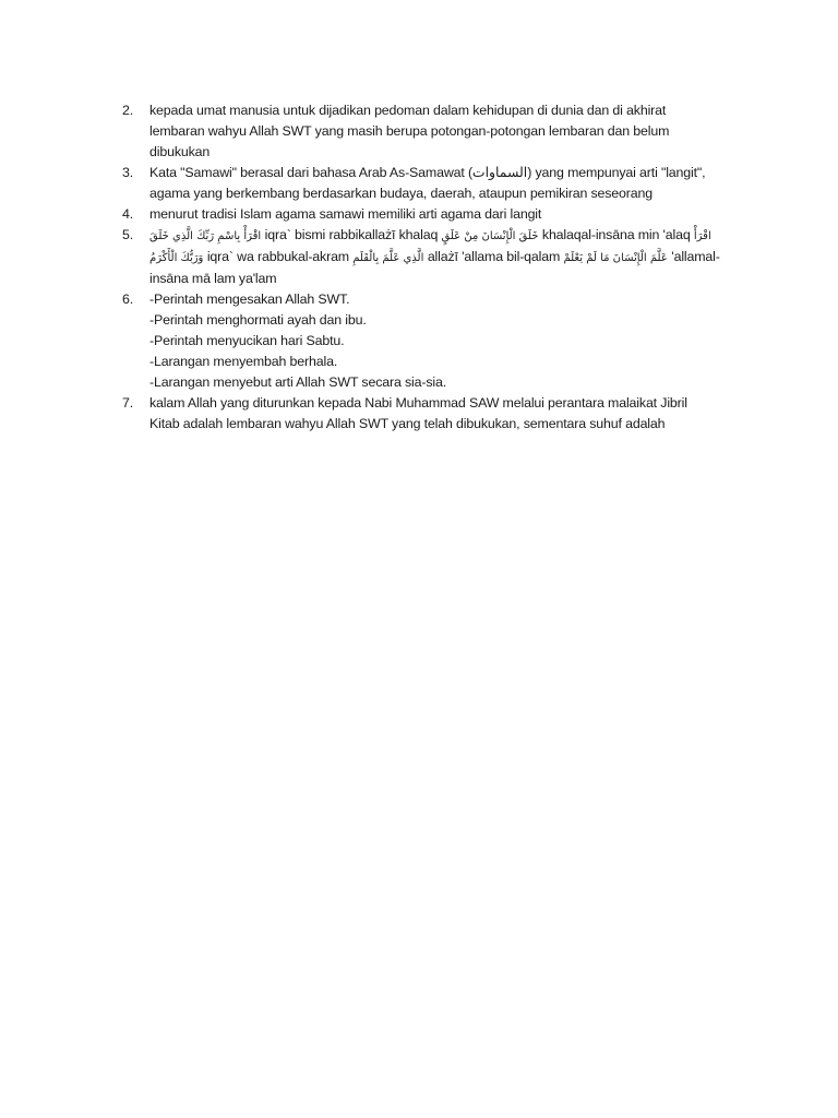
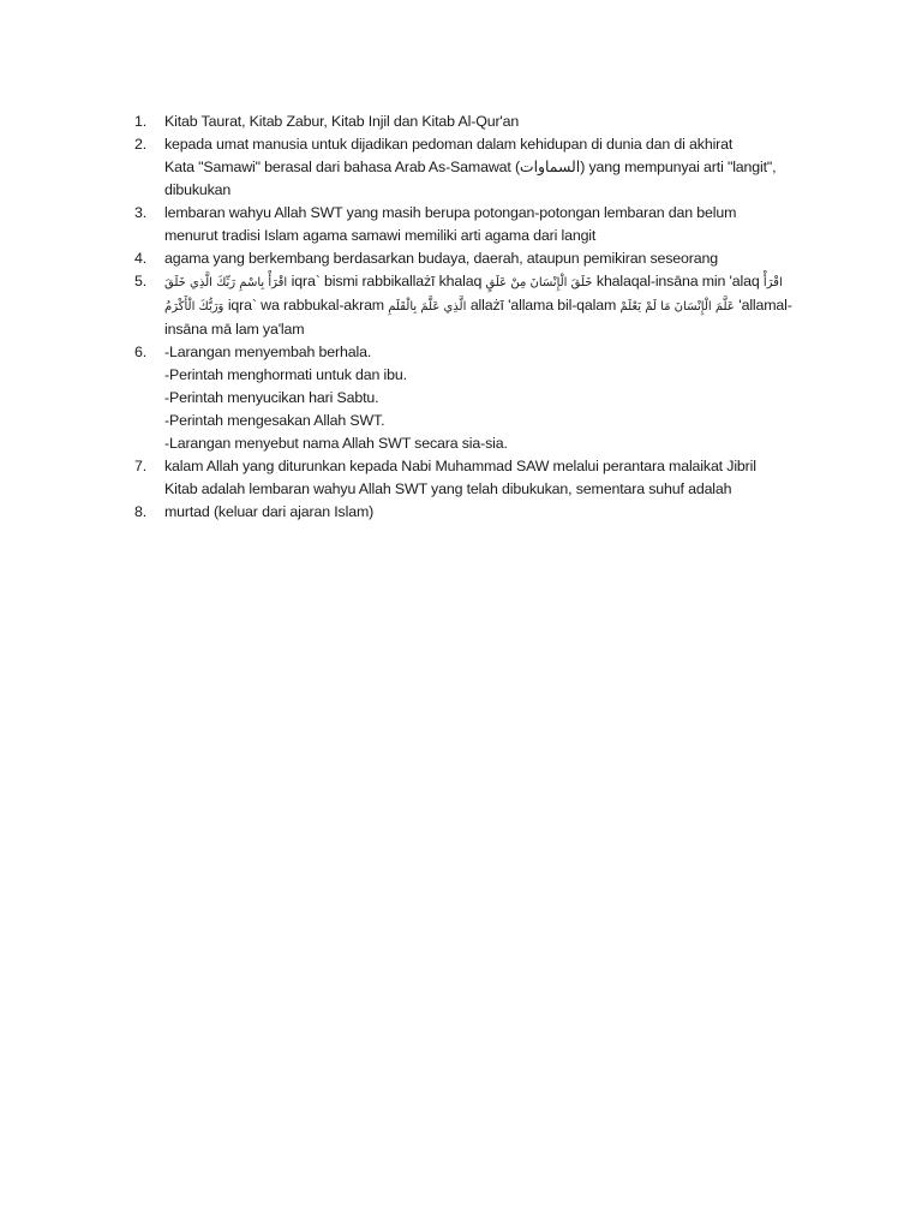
+ 1.
+ Kitab Taurat, Kitab Zabur, Kitab Injil dan Kitab Al-Qur'an
  2.
  kepada umat manusia untuk dijadikan pedoman dalam kehidupan di dunia dan di akhirat
- lembaran wahyu Allah SWT yang masih berupa potongan-potongan lembaran dan belum
+ Kata "Samawi" berasal dari bahasa Arab As-Samawat (السماوات) yang mempunyai arti "langit",
  dibukukan
  3.
- Kata "Samawi" berasal dari bahasa Arab As-Samawat (السماوات) yang mempunyai arti "langit",
+ lembaran wahyu Allah SWT yang masih berupa potongan-potongan lembaran dan belum
- agama yang berkembang berdasarkan budaya, daerah, ataupun pemikiran seseorang
+ menurut tradisi Islam agama samawi memiliki arti agama dari langit
  4.
- menurut tradisi Islam agama samawi memiliki arti agama dari langit
+ agama yang berkembang berdasarkan budaya, daerah, ataupun pemikiran seseorang
  5.
  اقْرَأْ بِاسْمِ رَبِّكَ الَّذِي خَلَقَ iqra` bismi rabbikallażī khalaq خَلَقَ الْإِنْسَانَ مِنْ عَلَقٍ khalaqal-insāna min 'alaq اقْرَأْ
  وَرَبُّكَ الْأَكْرَمُ iqra` wa rabbukal-akram الَّذِي عَلَّمَ بِالْقَلَمِ allażī 'allama bil-qalam عَلَّمَ الْإِنْسَانَ مَا لَمْ يَعْلَمْ 'allamal-
  insāna mā lam ya'lam
  6.
- -Perintah mengesakan Allah SWT.
+ -Larangan menyembah berhala.
- -Perintah menghormati ayah dan ibu.
+ -Perintah menghormati untuk dan ibu.
  -Perintah menyucikan hari Sabtu.
- -Larangan menyembah berhala.
+ -Perintah mengesakan Allah SWT.
- -Larangan menyebut arti Allah SWT secara sia-sia.
+ -Larangan menyebut nama Allah SWT secara sia-sia.
  7.
  kalam Allah yang diturunkan kepada Nabi Muhammad SAW melalui perantara malaikat Jibril
  Kitab adalah lembaran wahyu Allah SWT yang telah dibukukan, sementara suhuf adalah
+ 8.
+ murtad (keluar dari ajaran Islam)
